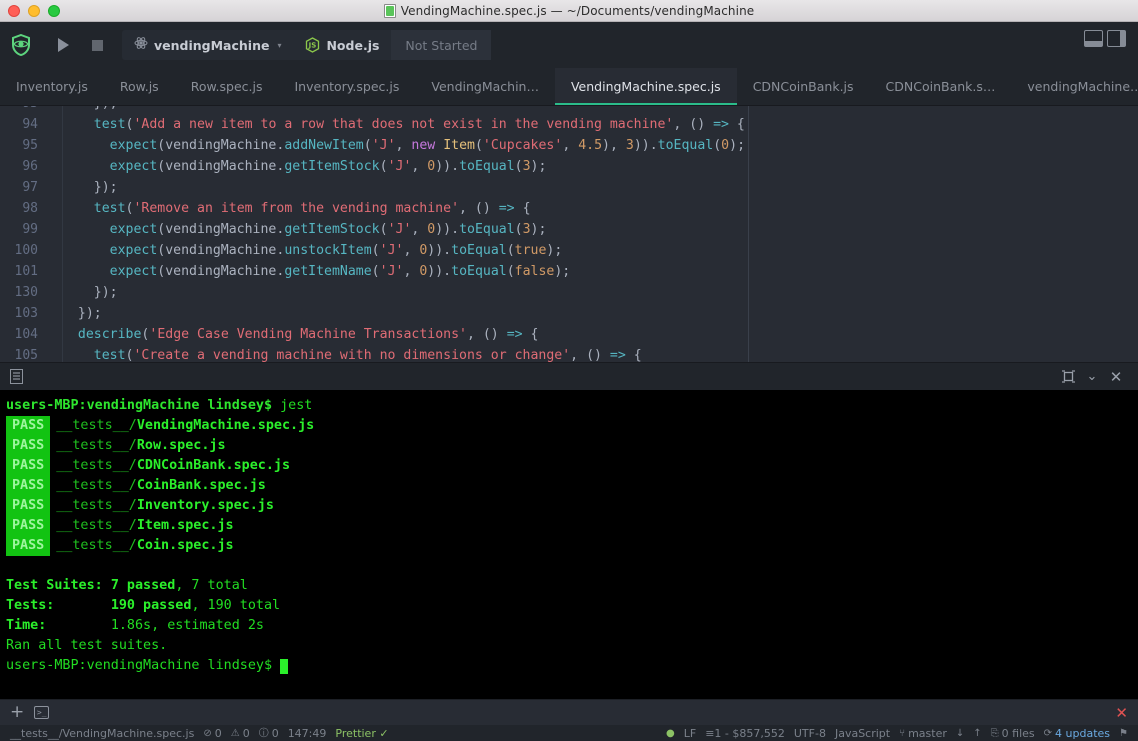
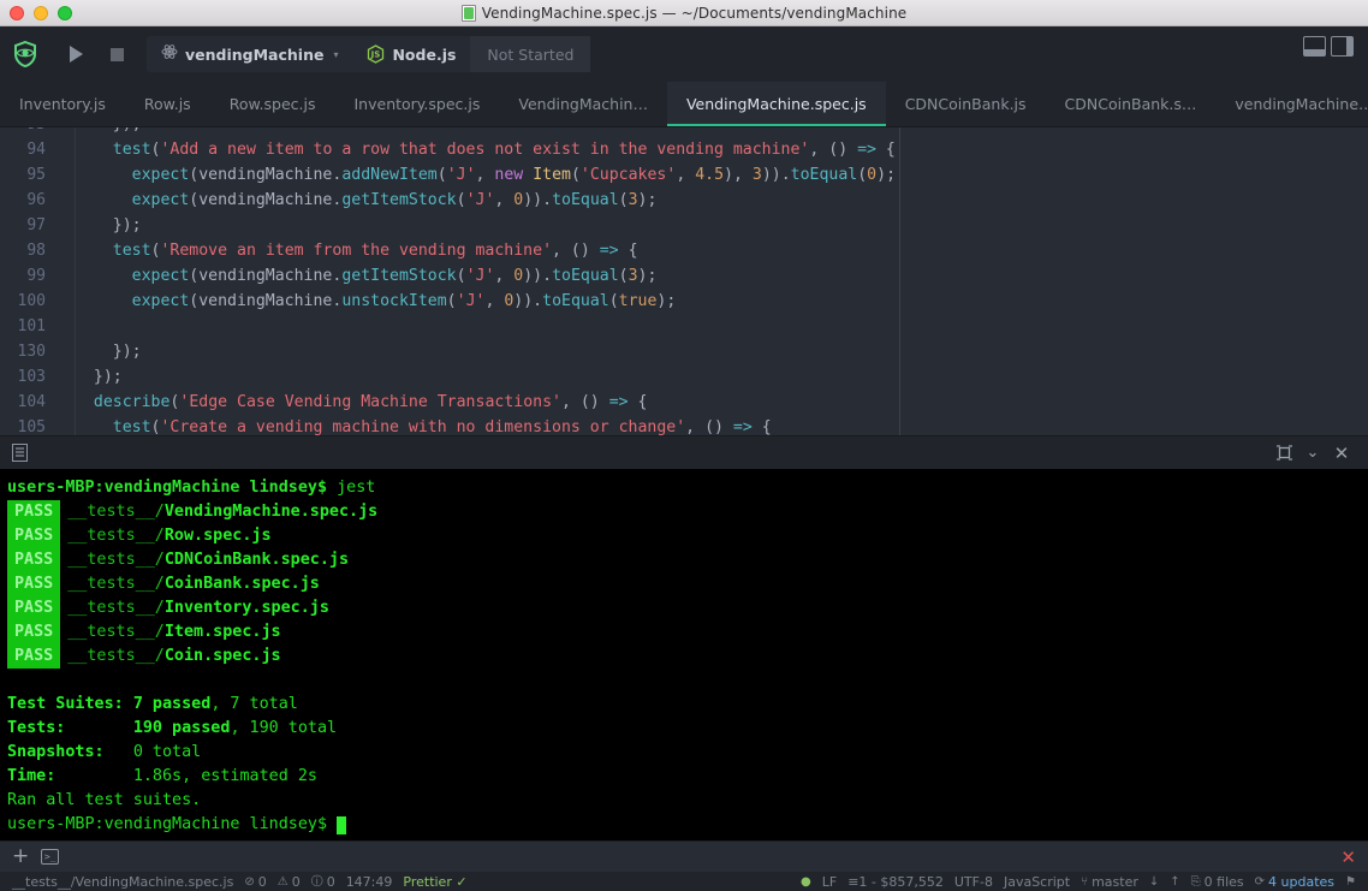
  VendingMachine.spec.js — ~/Documents/vendingMachine
  vendingMachine
  ▾
  JS
  Node.js
  Not Started
  Inventory.js
  Row.js
  Row.spec.js
  Inventory.spec.js
  VendingMachin…
  VendingMachine.spec.js
  CDNCoinBank.js
  CDNCoinBank.s…
  vendingMachine…
  94
  test('Add a new item to a row that does not exist in the vending machine', () => {
  95
  expect(vendingMachine.addNewItem('J', new Item('Cupcakes', 4.5), 3)).toEqual(0);
  96
  expect(vendingMachine.getItemStock('J', 0)).toEqual(3);
  97
  });
  98
  test('Remove an item from the vending machine', () => {
  99
  expect(vendingMachine.getItemStock('J', 0)).toEqual(3);
  100
  expect(vendingMachine.unstockItem('J', 0)).toEqual(true);
  101
- expect(vendingMachine.getItemName('J', 0)).toEqual(false);
  130
  });
  103
  });
  104
  describe('Edge Case Vending Machine Transactions', () => {
  105
  test('Create a vending machine with no dimensions or change', () => {
  ⌄
  ✕
  users-MBP:vendingMachine lindsey$
  jest
  PASS
  __tests__/
  VendingMachine.spec.js
  PASS
  __tests__/
  Row.spec.js
  PASS
  __tests__/
  CDNCoinBank.spec.js
  PASS
  __tests__/
  CoinBank.spec.js
  PASS
  __tests__/
  Inventory.spec.js
  PASS
  __tests__/
  Item.spec.js
  PASS
  __tests__/
  Coin.spec.js
  Test Suites:
  7 passed
  , 7 total
  Tests:
  190 passed
  , 190 total
+ Snapshots:
+ 0 total
  Time:
  1.86s, estimated 2s
  Ran all test suites.
  users-MBP:vendingMachine lindsey$
  +
  >_
  ✕
  __tests__/VendingMachine.spec.js
  ⊘
  0
  ⚠
  0
  ⓘ
  0
  147:49
  Prettier ✓
  ●
  LF
  ≡1 - $857,552
  UTF-8
  JavaScript
  ⑂
  master
  ↓
  ↑
  ⎘
  0 files
  ⟳
  4 updates
  ⚑
